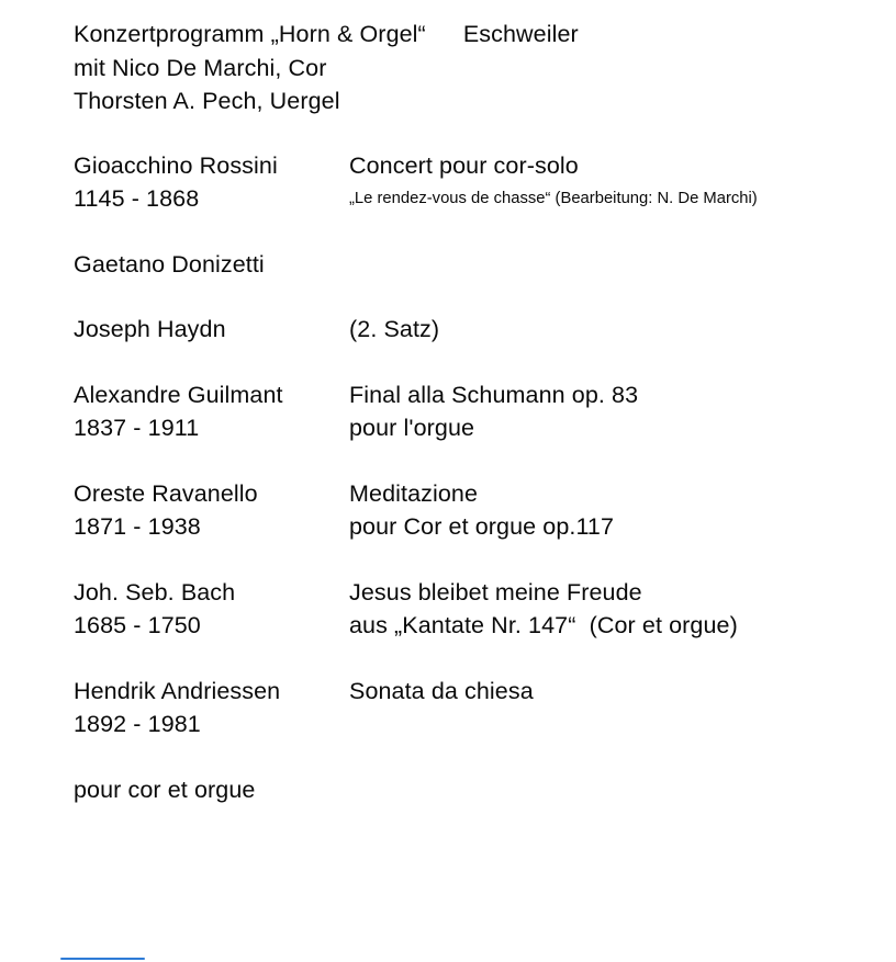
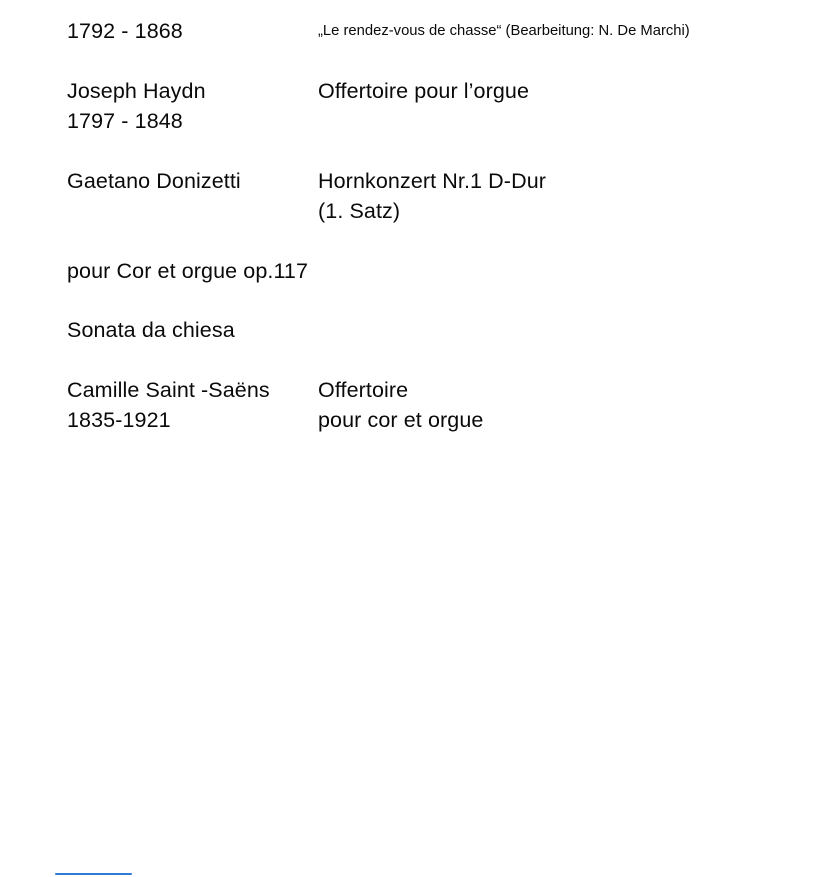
- Konzertprogramm „Horn & Orgel“
- Eschweiler
- mit Nico De Marchi, Cor
- Thorsten A. Pech, Uergel
- Gioacchino Rossini
- 1145 - 1868
+ 1792 - 1868
- Concert pour cor-solo
  „Le rendez-vous de chasse“ (Bearbeitung: N. De Marchi)
- Gaetano Donizetti
+ Joseph Haydn
+ 1797 - 1848
+ Offertoire pour l’orgue
- Joseph Haydn
+ Gaetano Donizetti
+ Hornkonzert Nr.1 D-Dur
- (2. Satz)
+ (1. Satz)
- Alexandre Guilmant
- 1837 - 1911
- Final alla Schumann op. 83
- pour l'orgue
- Oreste Ravanello
- 1871 - 1938
- Meditazione
  pour Cor et orgue op.117
- Joh. Seb. Bach
- 1685 - 1750
- Jesus bleibet meine Freude
- aus „Kantate Nr. 147“ (Cor et orgue)
- Hendrik Andriessen
- 1892 - 1981
  Sonata da chiesa
+ Camille Saint -Saëns
+ 1835-1921
+ Offertoire
  pour cor et orgue
